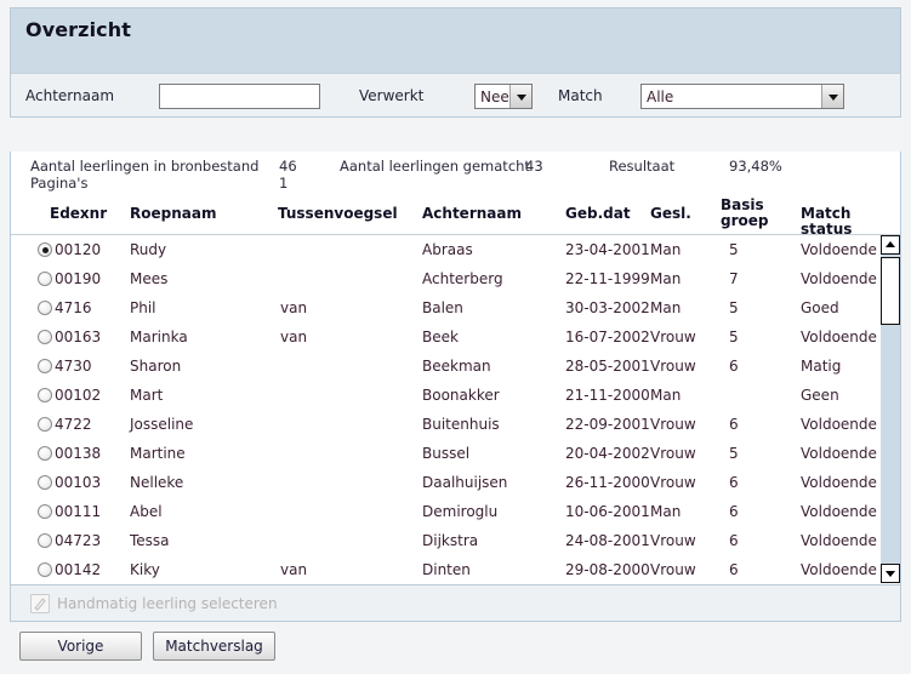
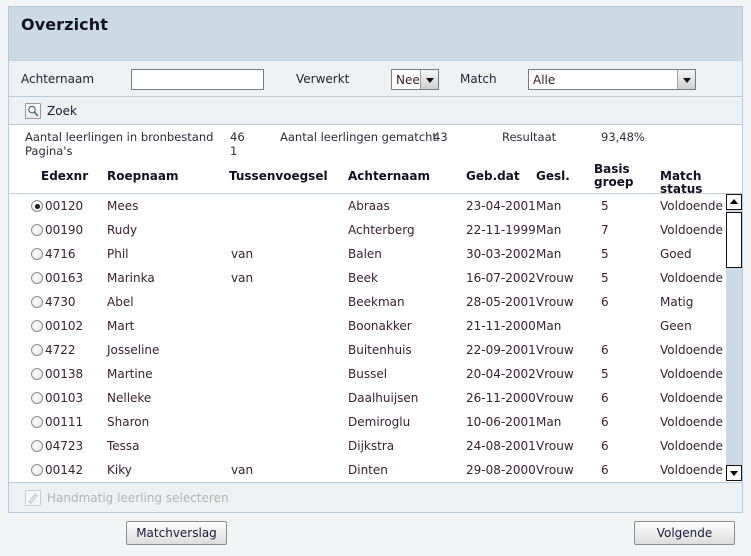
  Overzicht
  Achternaam
  Verwerkt
  Nee
  Match
  Alle
+ Zoek
  Aantal leerlingen in bronbestand
  46
  Aantal leerlingen gematcht
  43
  Resultaat
  93,48%
  Pagina's
  1
  Edexnr
  Roepnaam
  Tussenvoegsel
  Achternaam
  Geb.dat
  Gesl.
  Basis
  groep
  Match status
  00120
- Rudy
+ Mees
  Abraas
  23-04-2001
  Man
  5
  Voldoende
  00190
- Mees
+ Rudy
  Achterberg
  22-11-1999
  Man
  7
  Voldoende
  4716
  Phil
  van
  Balen
  30-03-2002
  Man
  5
  Goed
  00163
  Marinka
  van
  Beek
  16-07-2002
  Vrouw
  5
  Voldoende
  4730
- Sharon
+ Abel
  Beekman
  28-05-2001
  Vrouw
  6
  Matig
  00102
  Mart
  Boonakker
  21-11-2000
  Man
  Geen
  4722
  Josseline
  Buitenhuis
  22-09-2001
  Vrouw
  6
  Voldoende
  00138
  Martine
  Bussel
  20-04-2002
  Vrouw
  5
  Voldoende
  00103
  Nelleke
  Daalhuijsen
  26-11-2000
  Vrouw
  6
  Voldoende
  00111
- Abel
+ Sharon
  Demiroglu
  10-06-2001
  Man
  6
  Voldoende
  04723
  Tessa
  Dijkstra
  24-08-2001
  Vrouw
  6
  Voldoende
  00142
  Kiky
  van
  Dinten
  29-08-2000
  Vrouw
  6
  Voldoende
  Handmatig leerling selecteren
- Vorige
  Matchverslag
+ Volgende
